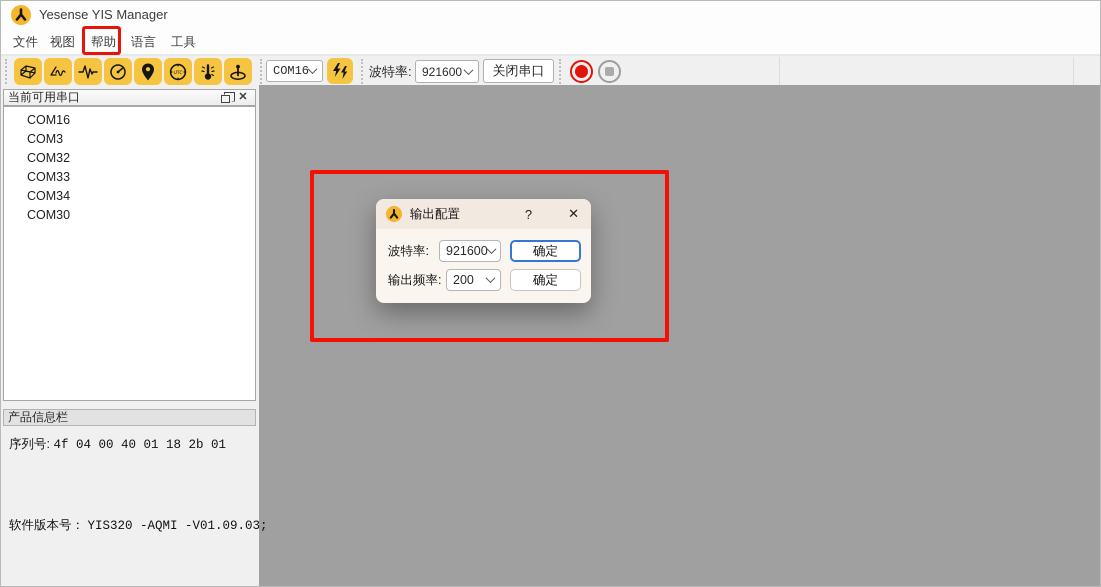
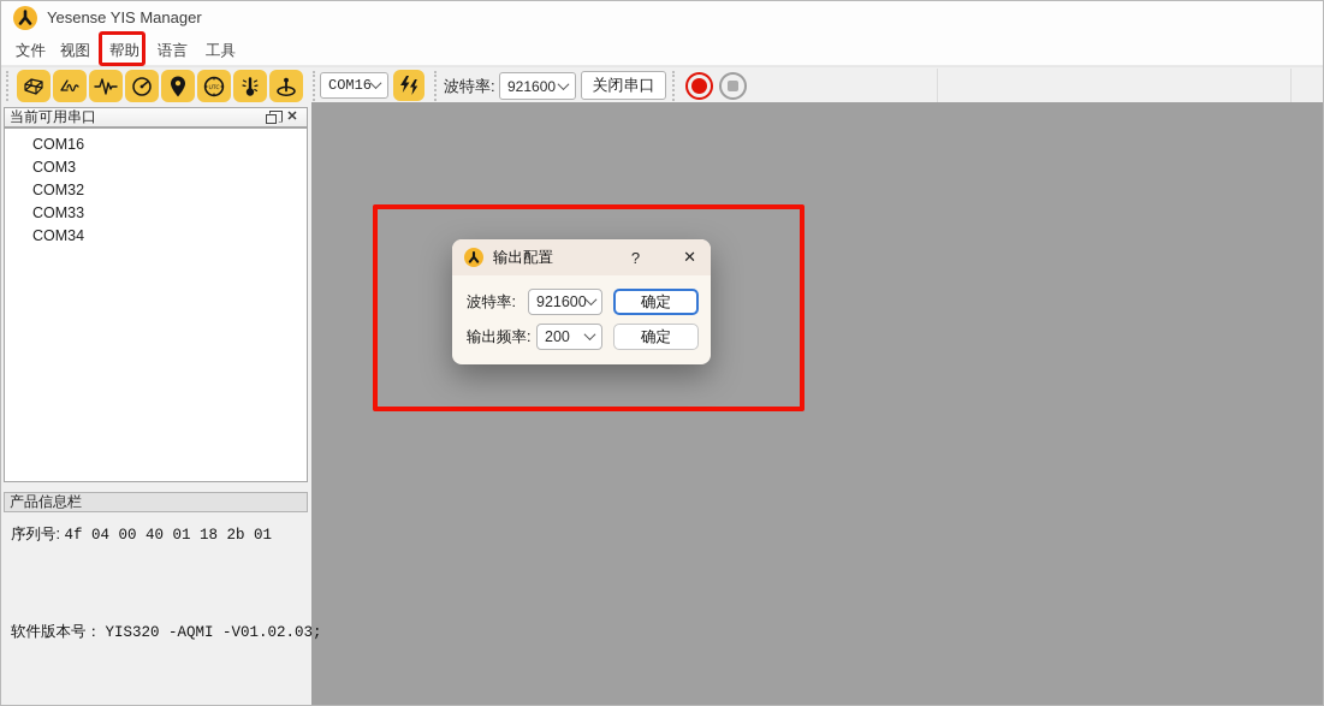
  Yesense YIS Manager
  文件
  视图
  帮助
  语言
  工具
  COM16
  波特率:
  921600
  关闭串口
  当前可用串口
  ✕
  COM16
  COM3
  COM32
  COM33
  COM34
- COM30
  产品信息栏
  序列号: 4f 04 00 40 01 18 2b 01
- 软件版本号： YIS320 -AQMI -V01.09.03;
+ 软件版本号： YIS320 -AQMI -V01.02.03;
  输出配置
  ?
  ✕
  波特率:
  921600
  确定
  输出频率:
  200
  确定
